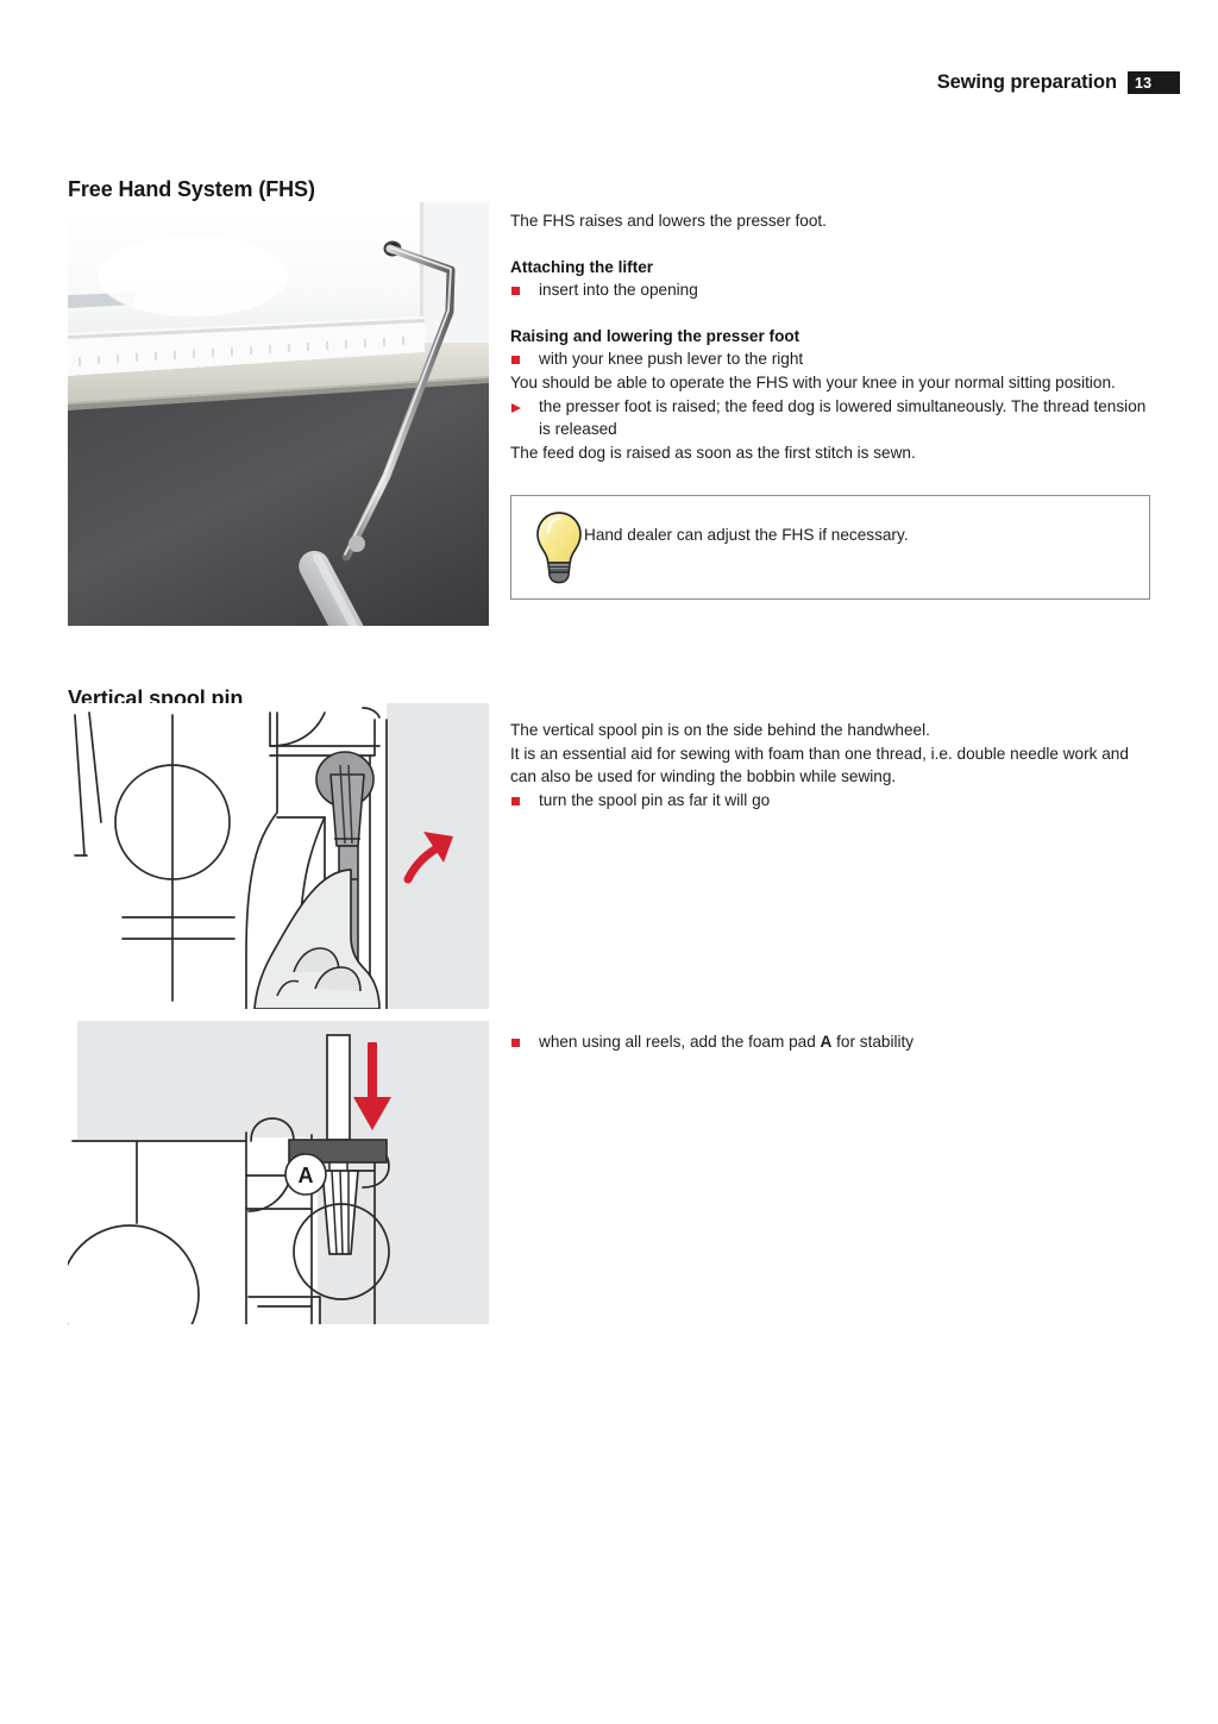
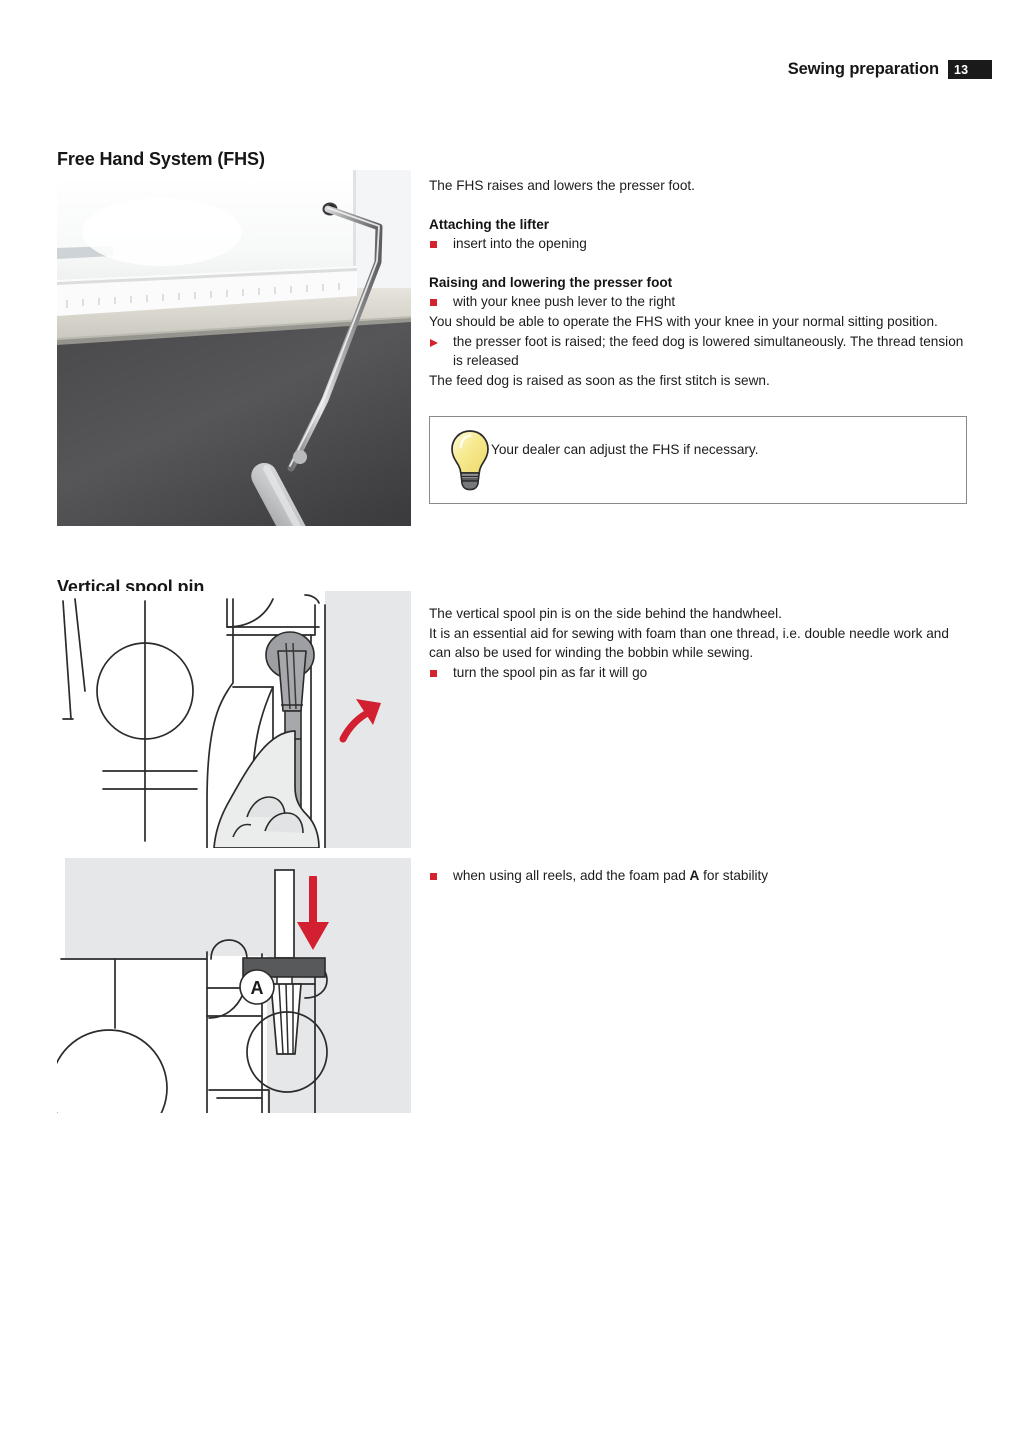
  Sewing preparation
  13
  Free Hand System (FHS)
  The FHS raises and lowers the presser foot.
  Attaching the lifter
  insert into the opening
  Raising and lowering the presser foot
  with your knee push lever to the right
  You should be able to operate the FHS with your knee in your normal sitting position.
  the presser foot is raised; the feed dog is lowered simultaneously. The thread tension is released
  The feed dog is raised as soon as the first stitch is sewn.
- Hand dealer can adjust the FHS if necessary.
+ Your dealer can adjust the FHS if necessary.
  Vertical spool pin
  The vertical spool pin is on the side behind the handwheel.
  It is an essential aid for sewing with foam than one thread, i.e. double needle work and can also be used for winding the bobbin while sewing.
  turn the spool pin as far it will go
  A
  when using all reels, add the foam pad A for stability
